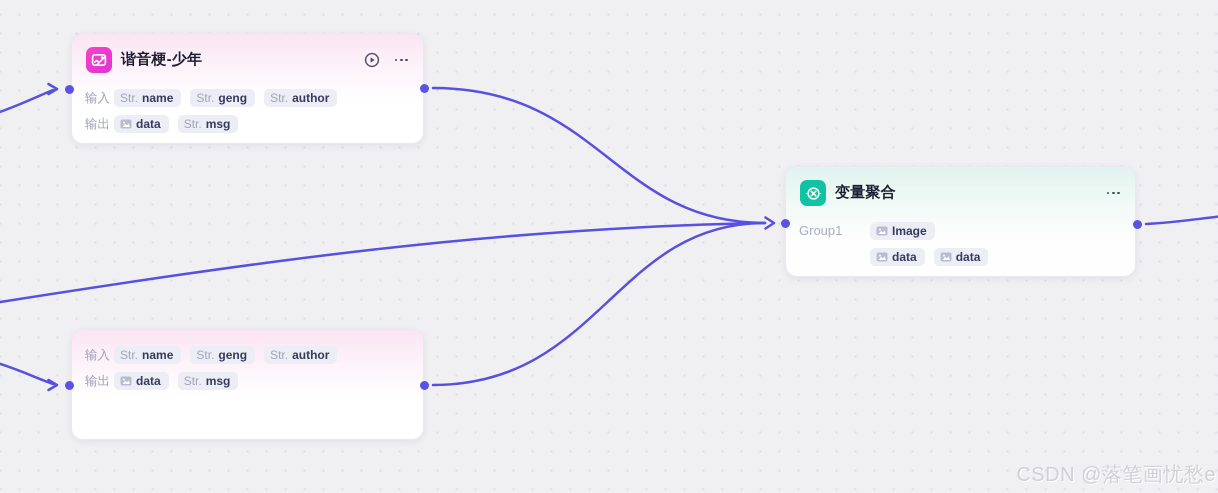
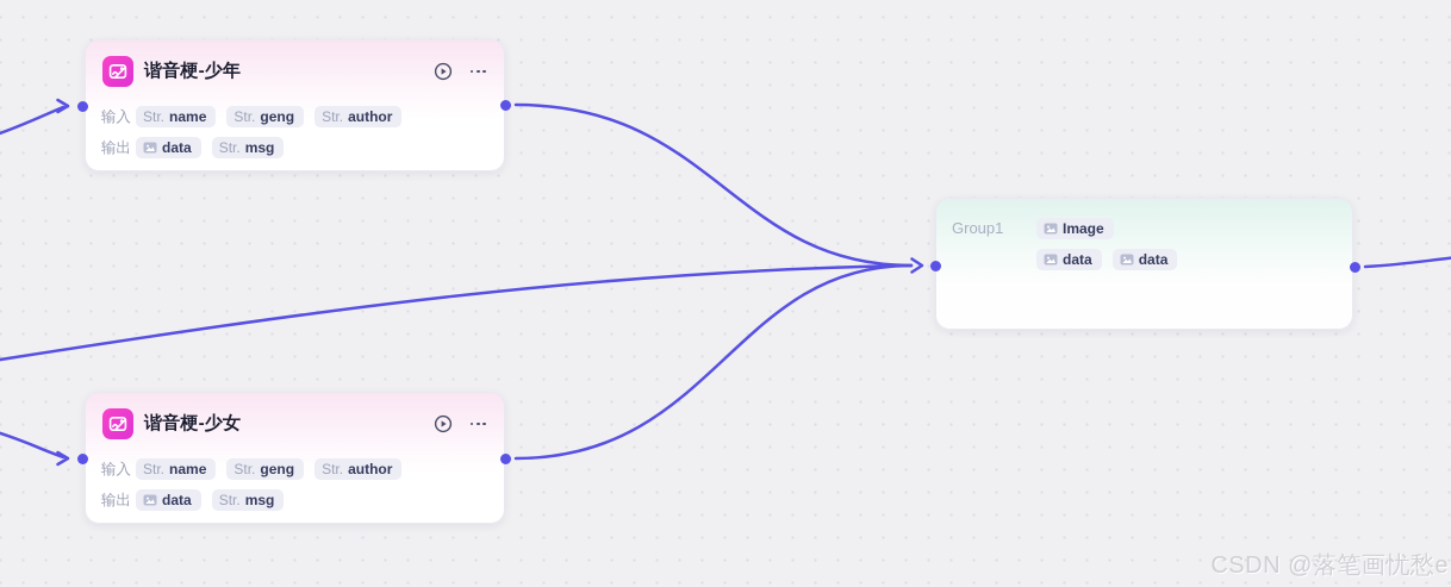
  谐音梗-少年
  输入
  Str.
  name
  Str.
  geng
  Str.
  author
  输出
  data
  Str.
  msg
+ 谐音梗-少女
  输入
  Str.
  name
  Str.
  geng
  Str.
  author
  输出
  data
  Str.
  msg
- 变量聚合
  Group1
  Image
  data
  data
  CSDN @落笔画忧愁e
